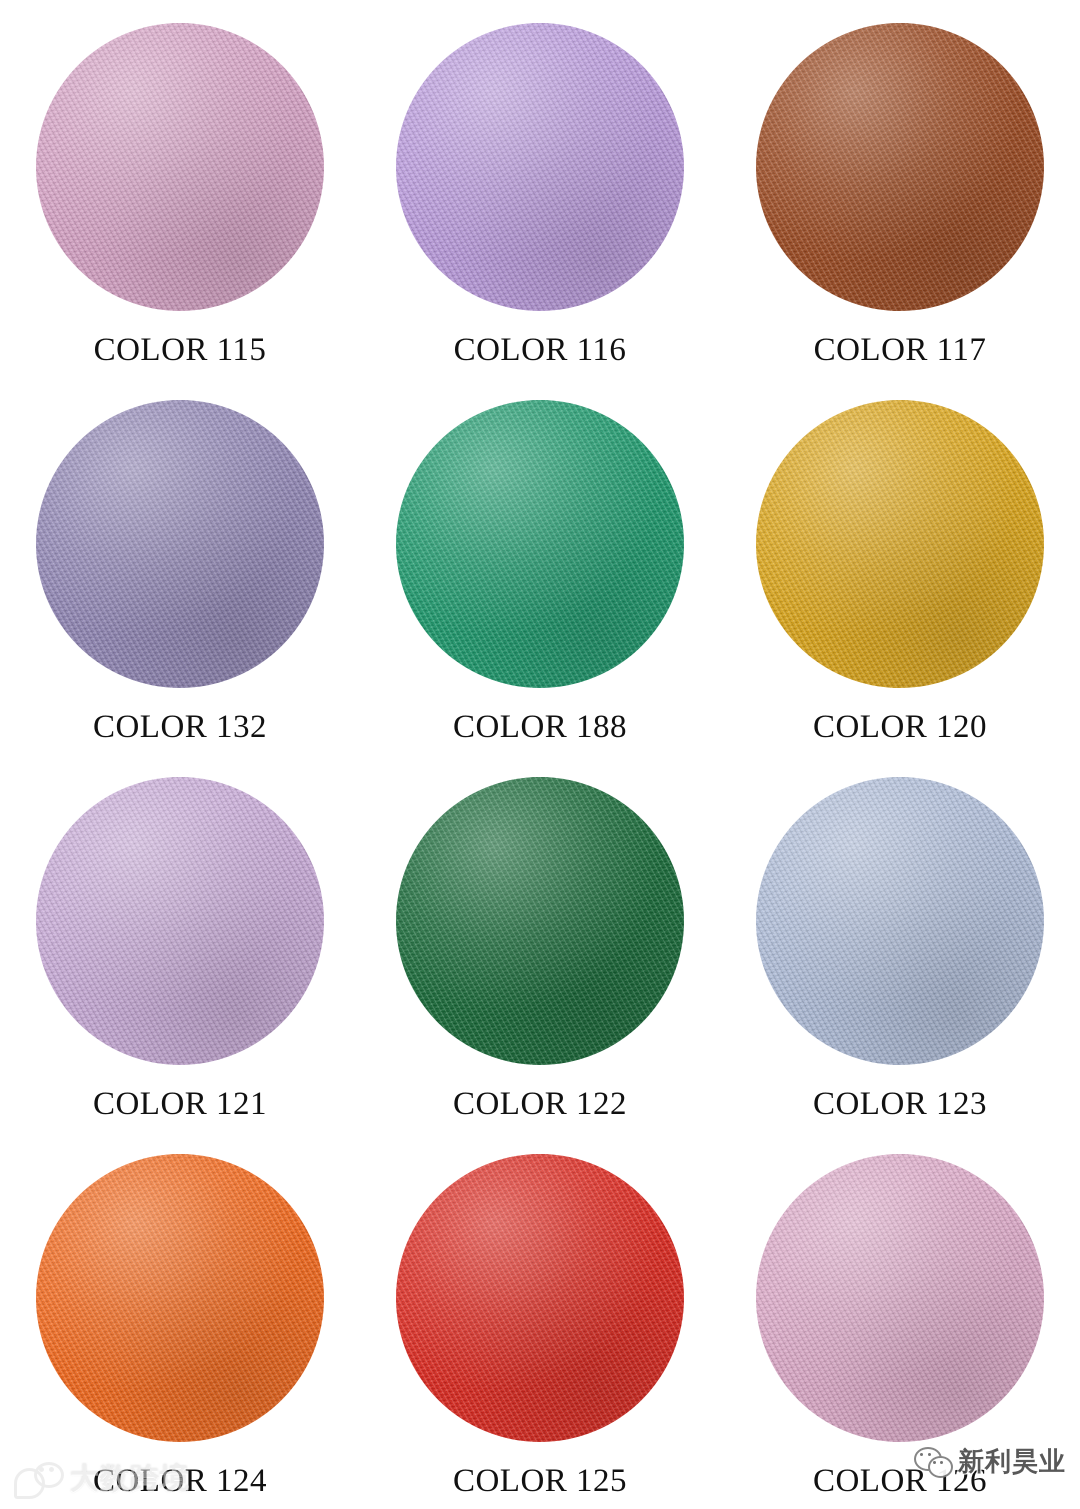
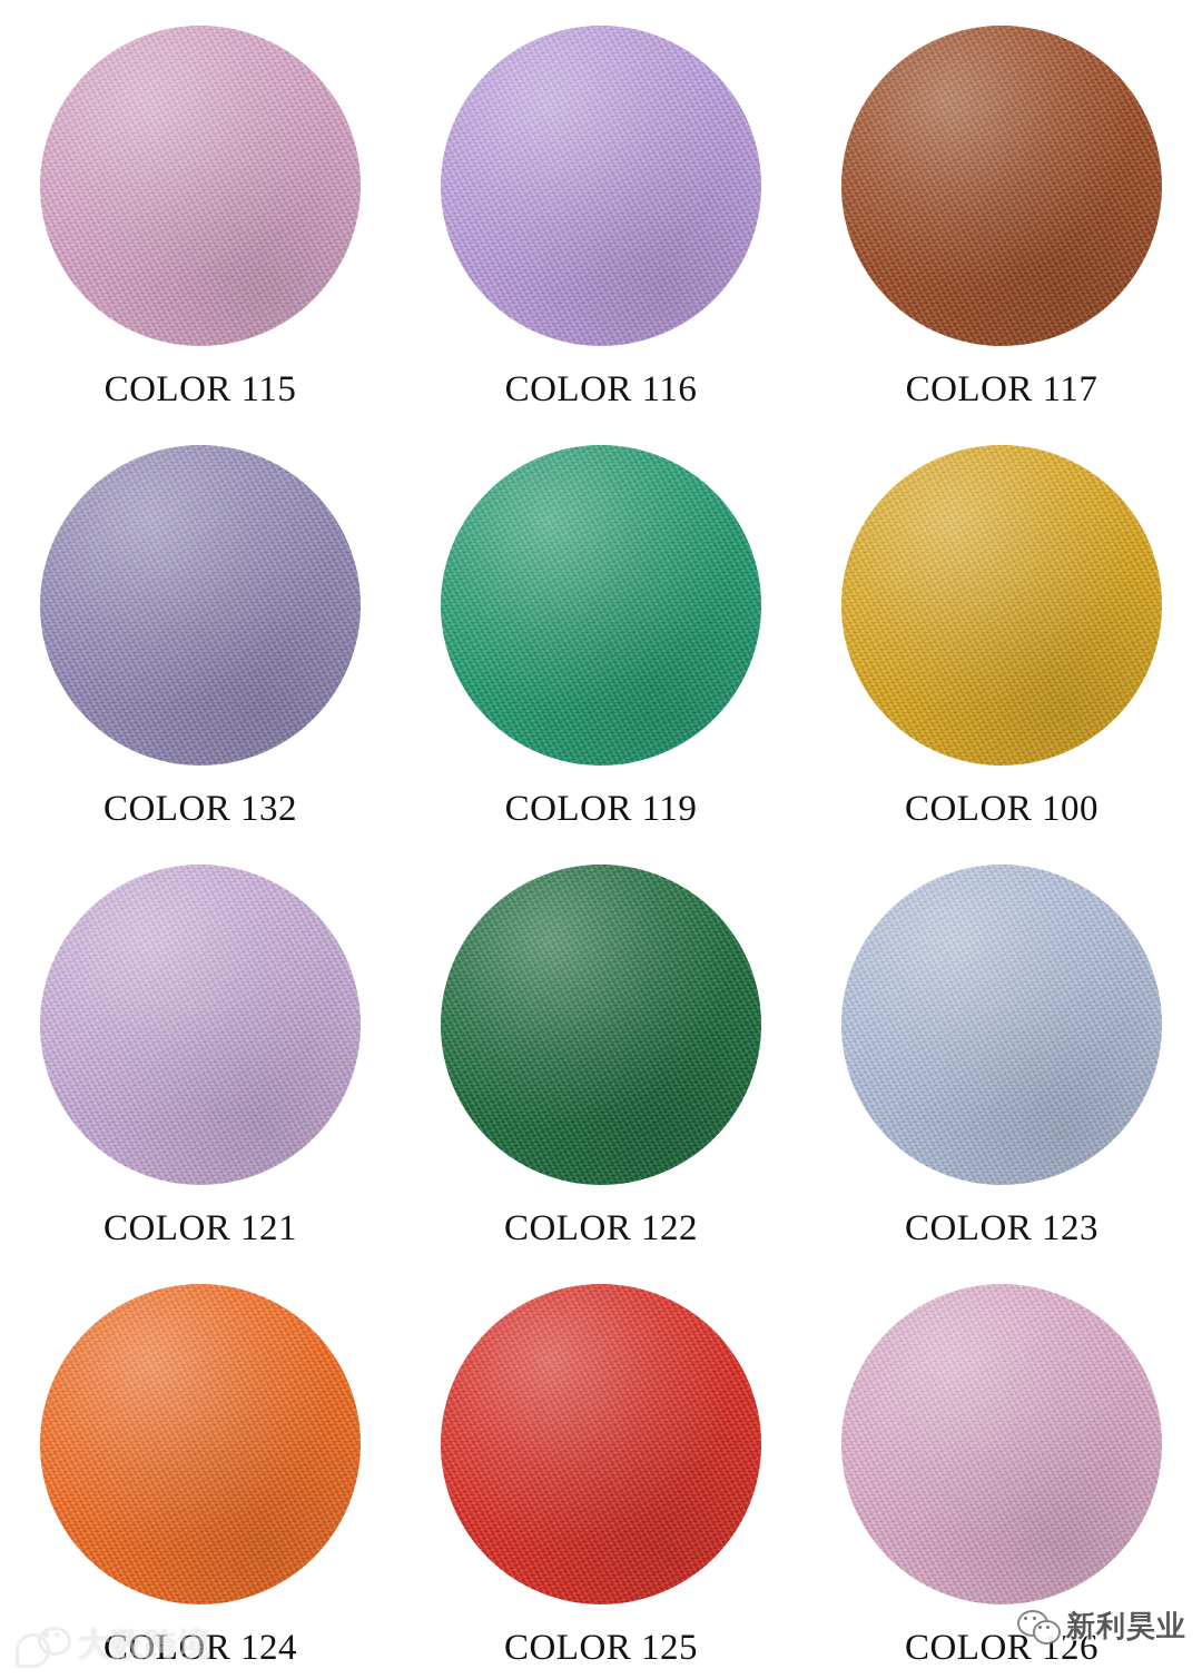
  COLOR 115
  COLOR 116
  COLOR 117
  COLOR 132
- COLOR 188
+ COLOR 119
- COLOR 120
+ COLOR 100
  COLOR 121
  COLOR 122
  COLOR 123
  COLOR 124
  COLOR 125
  COLOR 126
  大数跨境
  新利昊业
